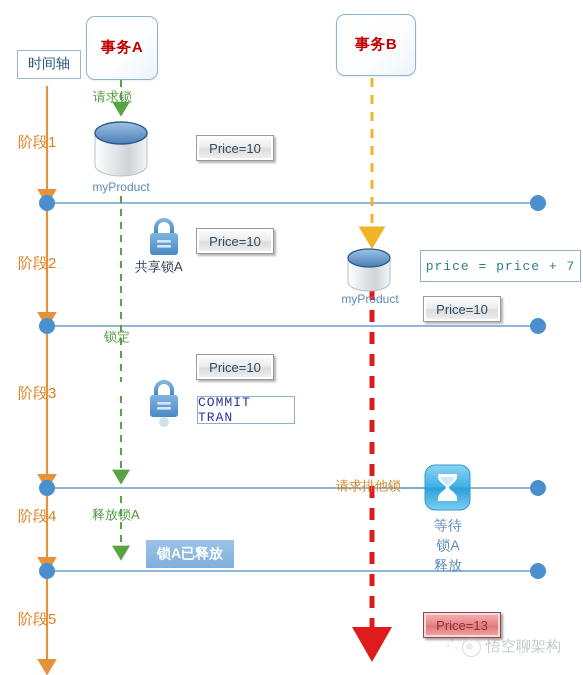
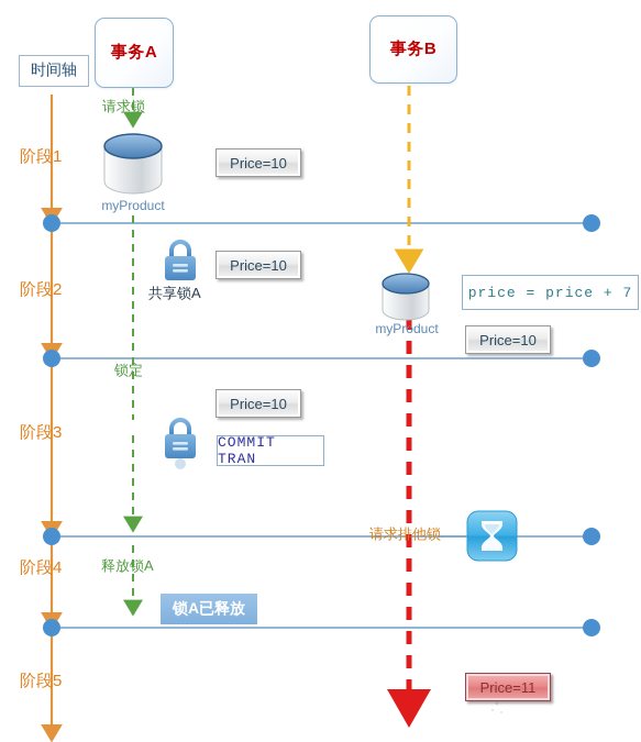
  时间轴
  事务A
  事务B
  阶段1
  阶段2
  阶段3
  阶段4
  阶段5
  请求锁
  锁定
  释放锁A
  请求排他锁
  myProduct
  myProduct
  共享锁A
  Price=10
  Price=10
  Price=10
  Price=10
- Price=13
+ Price=11
  price = price + 7
  COMMIT TRAN
  锁A已释放
- 等待
- 锁A
- 释放
- 悟空聊架构
